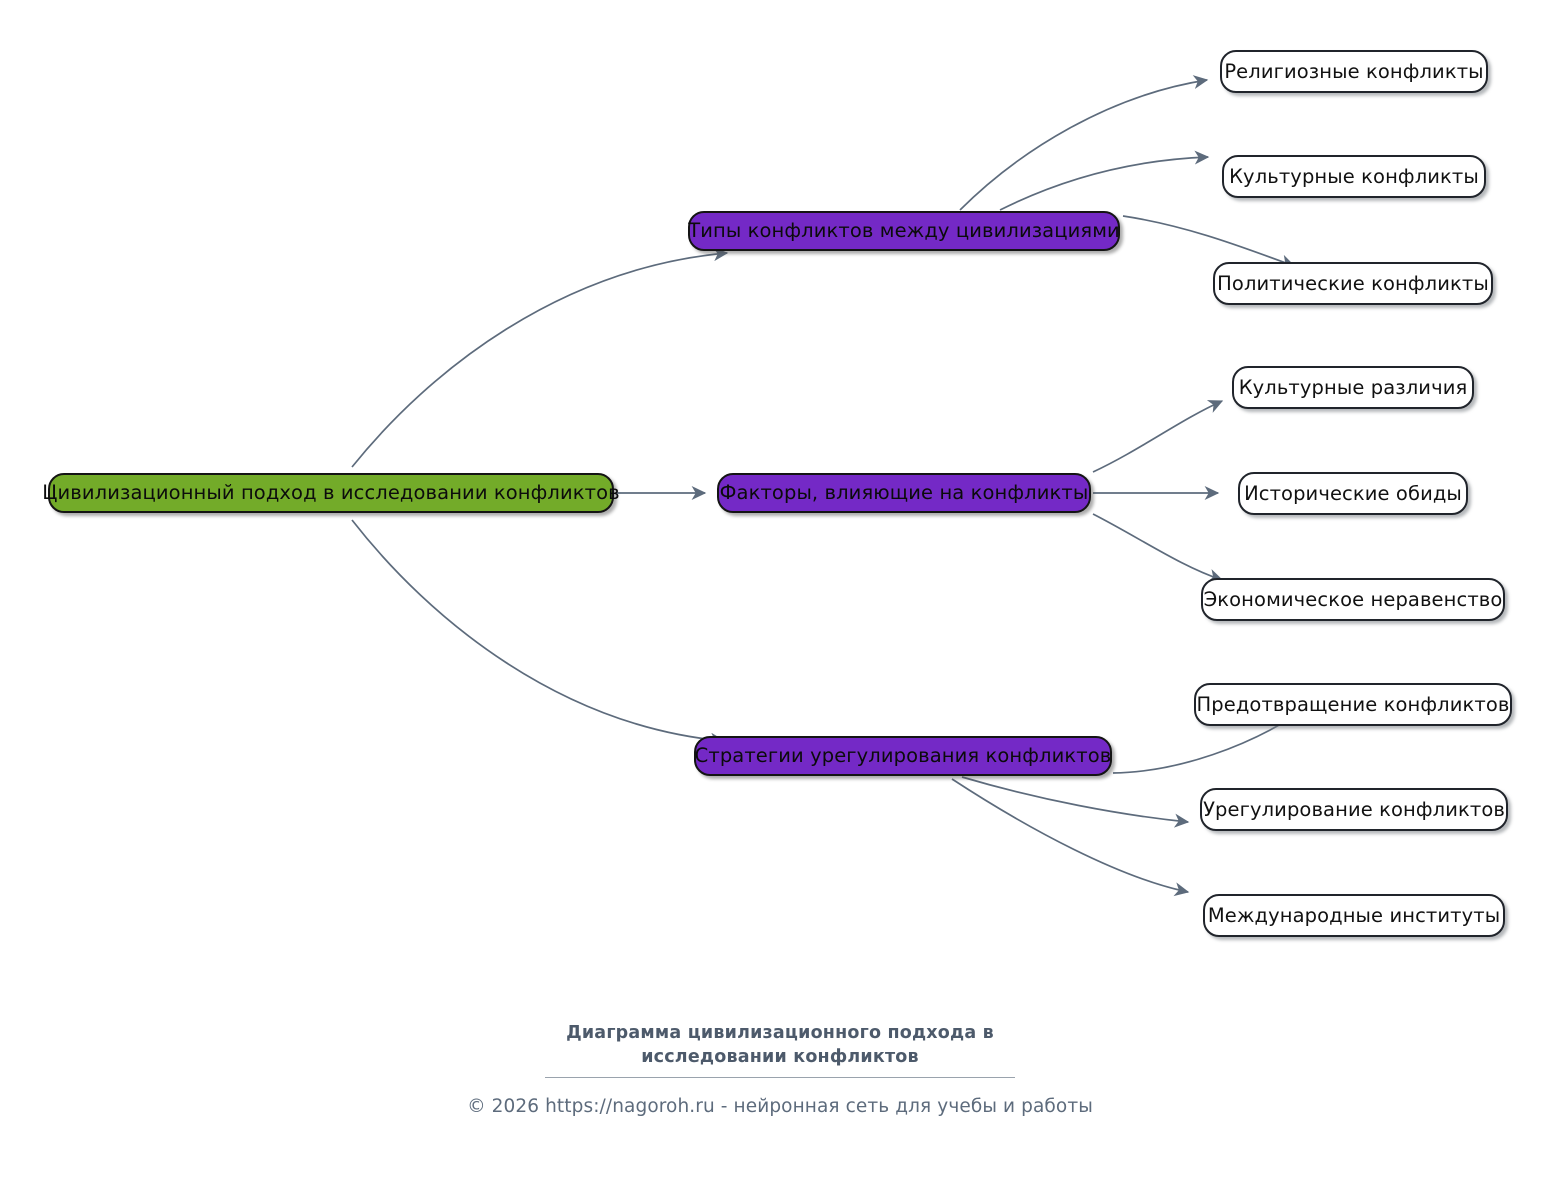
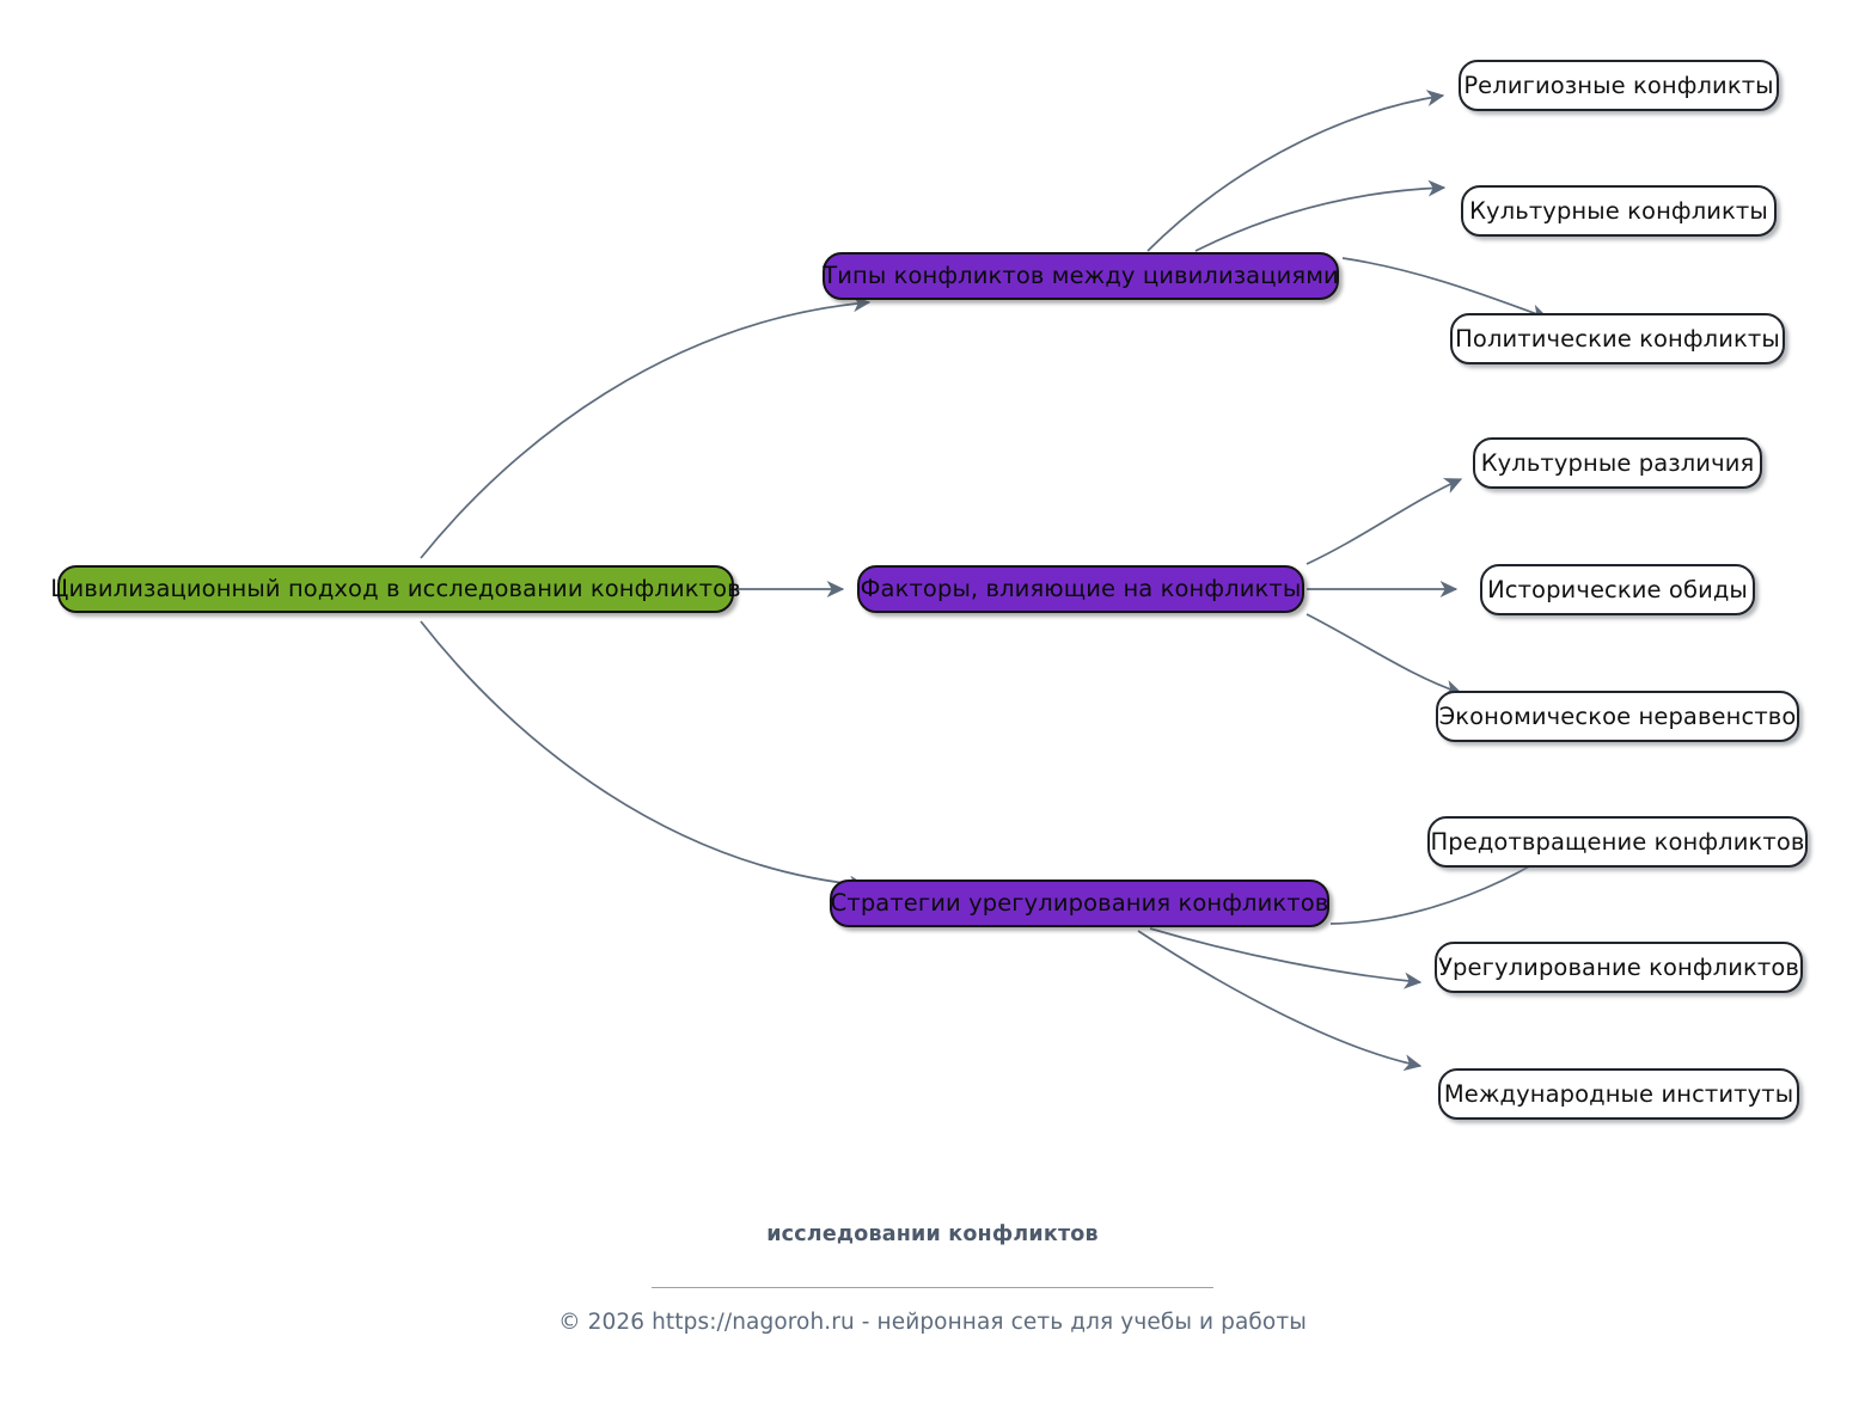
  Цивилизационный подход в исследовании конфликтов
  Типы конфликтов между цивилизациями
  Религиозные конфликты
  Культурные конфликты
  Политические конфликты
  Факторы, влияющие на конфликты
  Культурные различия
  Исторические обиды
  Экономическое неравенство
  Стратегии урегулирования конфликтов
  Предотвращение конфликтов
  Урегулирование конфликтов
  Международные институты
- Диаграмма цивилизационного подхода в
  исследовании конфликтов
  © 2026 https://nagoroh.ru - нейронная сеть для учебы и работы
